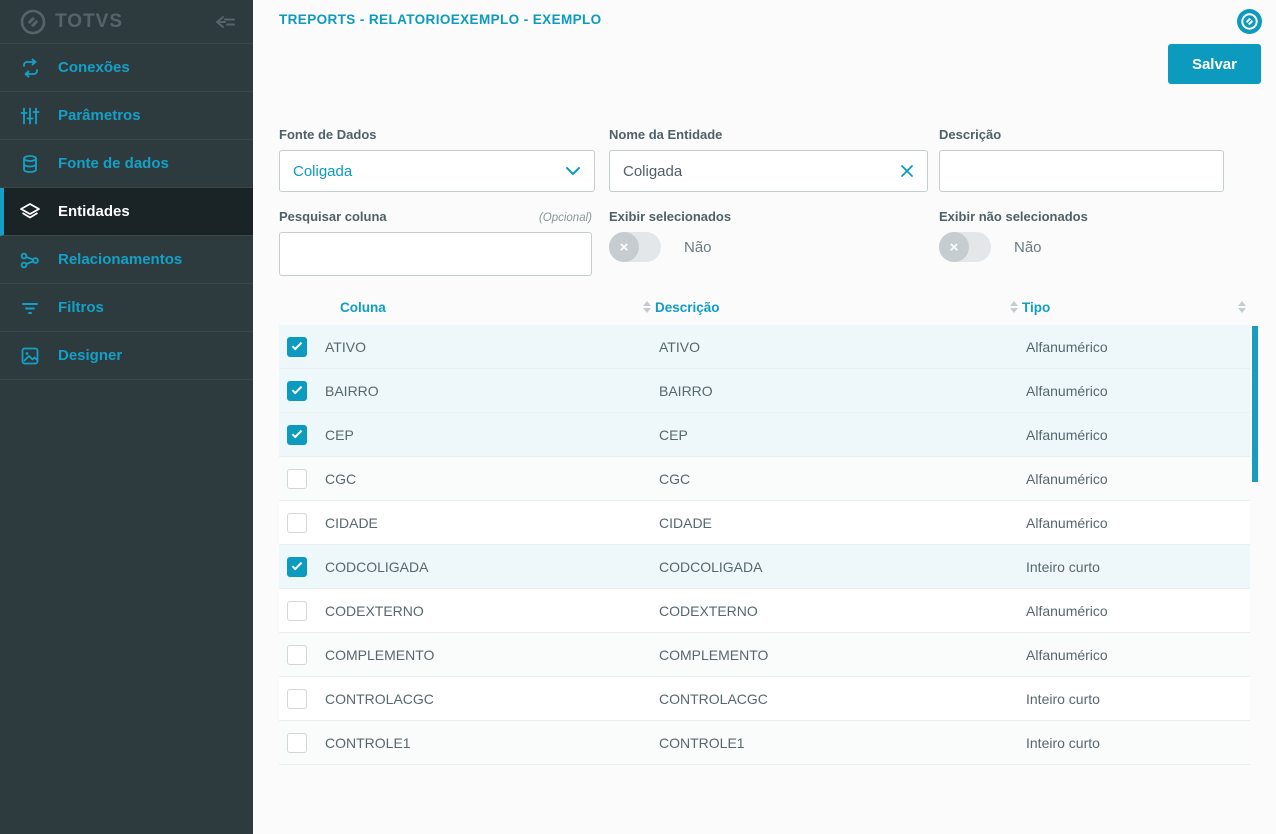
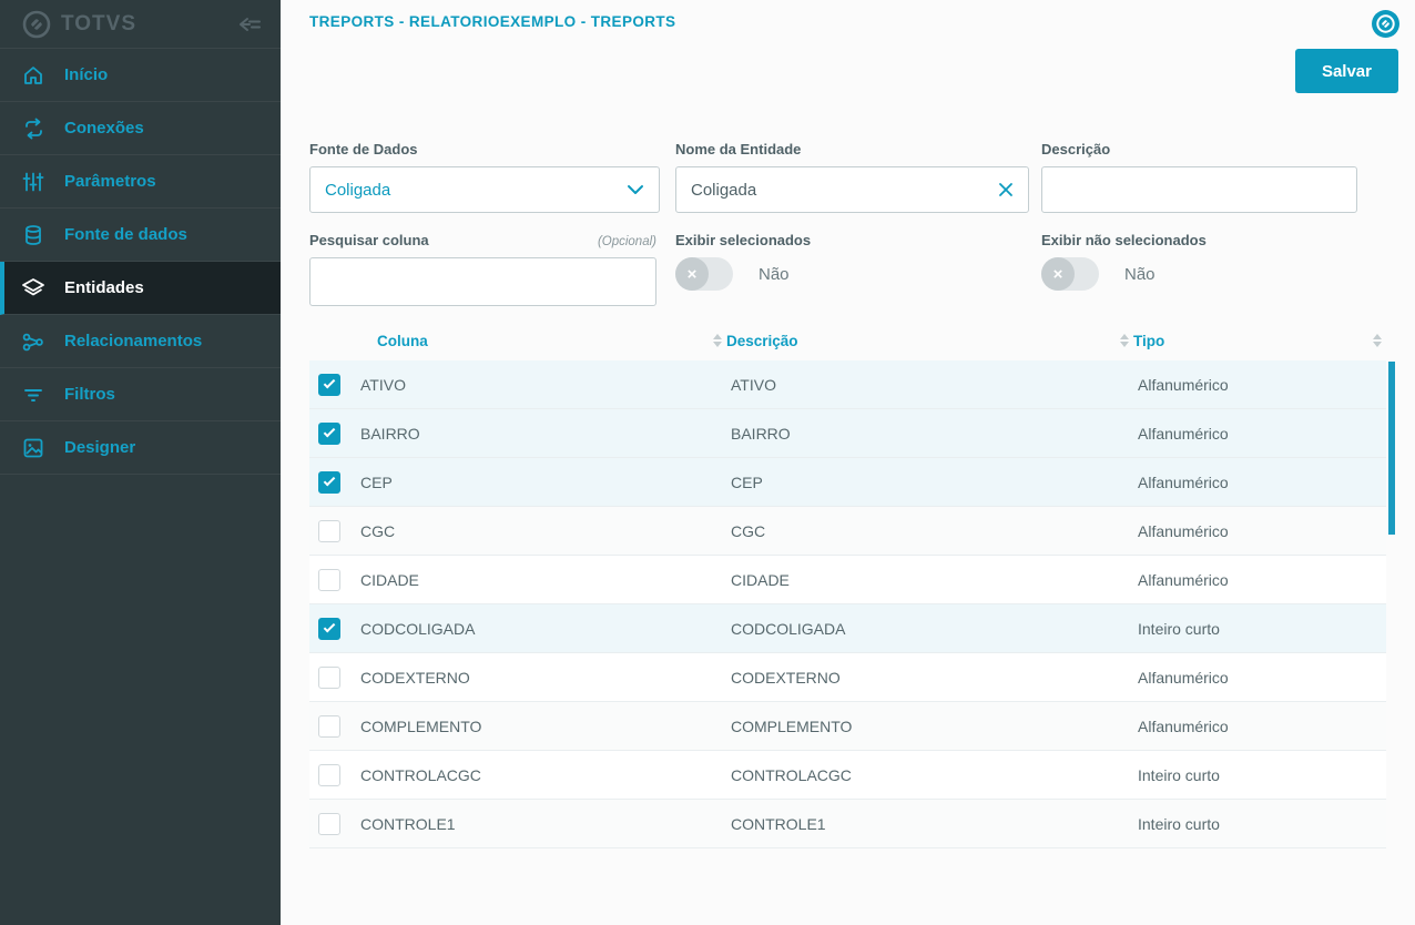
  TOTVS
+ Início
  Conexões
  Parâmetros
  Fonte de dados
  Entidades
  Relacionamentos
  Filtros
  Designer
- TREPORTS - RELATORIOEXEMPLO - EXEMPLO
+ TREPORTS - RELATORIOEXEMPLO - TREPORTS
  Salvar
  Fonte de Dados
  Coligada
  Nome da Entidade
  Coligada
  Descrição
  Pesquisar coluna
  (Opcional)
  Exibir selecionados
  ×
  Não
  Exibir não selecionados
  ×
  Não
  Coluna
  Descrição
  Tipo
  ATIVO
  ATIVO
  Alfanumérico
  BAIRRO
  BAIRRO
  Alfanumérico
  CEP
  CEP
  Alfanumérico
  CGC
  CGC
  Alfanumérico
  CIDADE
  CIDADE
  Alfanumérico
  CODCOLIGADA
  CODCOLIGADA
  Inteiro curto
  CODEXTERNO
  CODEXTERNO
  Alfanumérico
  COMPLEMENTO
  COMPLEMENTO
  Alfanumérico
  CONTROLACGC
  CONTROLACGC
  Inteiro curto
  CONTROLE1
  CONTROLE1
  Inteiro curto
